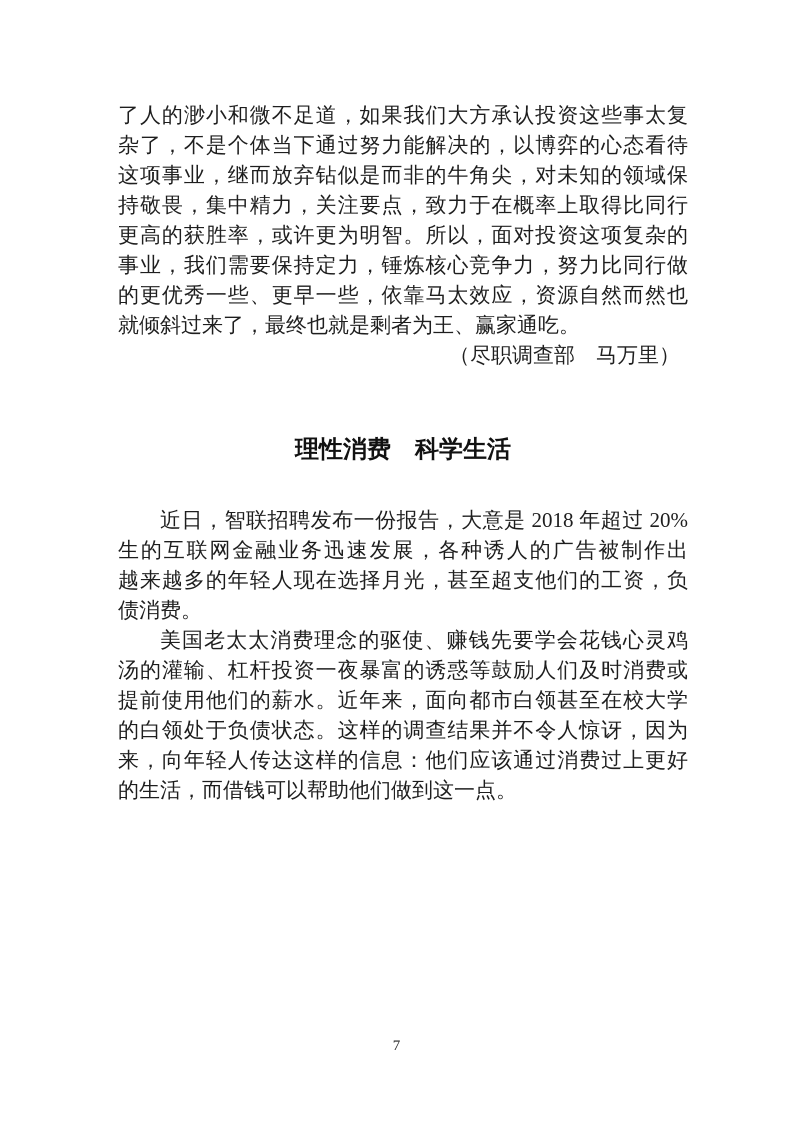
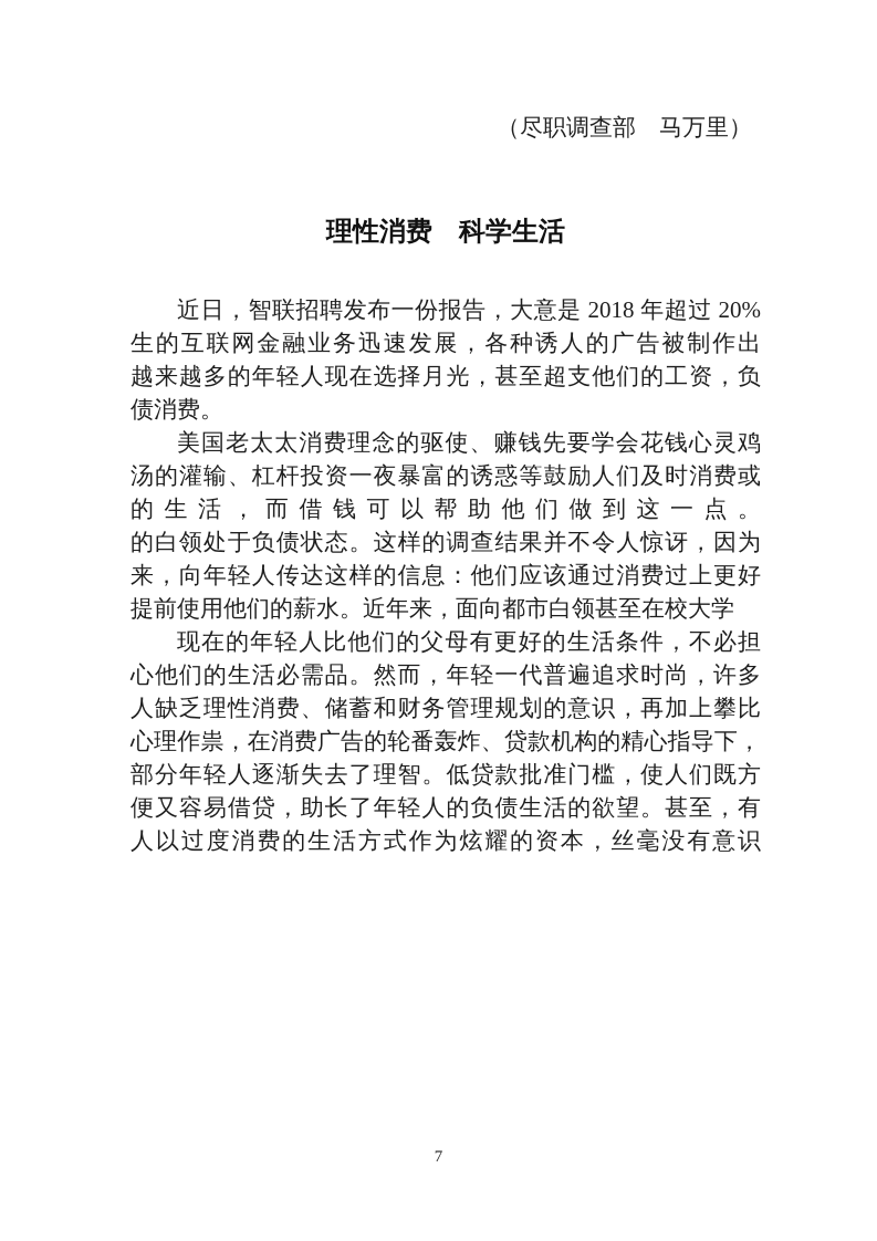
- 了人的渺小和微不足道，如果我们大方承认投资这些事太复
- 杂了，不是个体当下通过努力能解决的，以博弈的心态看待
- 这项事业，继而放弃钻似是而非的牛角尖，对未知的领域保
- 持敬畏，集中精力，关注要点，致力于在概率上取得比同行
- 更高的获胜率，或许更为明智。所以，面对投资这项复杂的
- 事业，我们需要保持定力，锤炼核心竞争力，努力比同行做
- 的更优秀一些、更早一些，依靠马太效应，资源自然而然也
- 就倾斜过来了，最终也就是剩者为王、赢家通吃。
  （尽职调查部 马万里）
  理性消费 科学生活
  近日，智联招聘发布一份报告，大意是 2018 年超过 20%
  生的互联网金融业务迅速发展，各种诱人的广告被制作出
  越来越多的年轻人现在选择月光，甚至超支他们的工资，负
  债消费。
  美国老太太消费理念的驱使、赚钱先要学会花钱心灵鸡
  汤的灌输、杠杆投资一夜暴富的诱惑等鼓励人们及时消费或
- 提前使用他们的薪水。近年来，面向都市白领甚至在校大学
+ 的生活，而借钱可以帮助他们做到这一点。
  的白领处于负债状态。这样的调查结果并不令人惊讶，因为
  来，向年轻人传达这样的信息：他们应该通过消费过上更好
- 的生活，而借钱可以帮助他们做到这一点。
+ 提前使用他们的薪水。近年来，面向都市白领甚至在校大学
+ 现在的年轻人比他们的父母有更好的生活条件，不必担
+ 心他们的生活必需品。然而，年轻一代普遍追求时尚，许多
+ 人缺乏理性消费、储蓄和财务管理规划的意识，再加上攀比
+ 心理作祟，在消费广告的轮番轰炸、贷款机构的精心指导下，
+ 部分年轻人逐渐失去了理智。低贷款批准门槛，使人们既方
+ 便又容易借贷，助长了年轻人的负债生活的欲望。甚至，有
+ 人以过度消费的生活方式作为炫耀的资本，丝毫没有意识
  7
